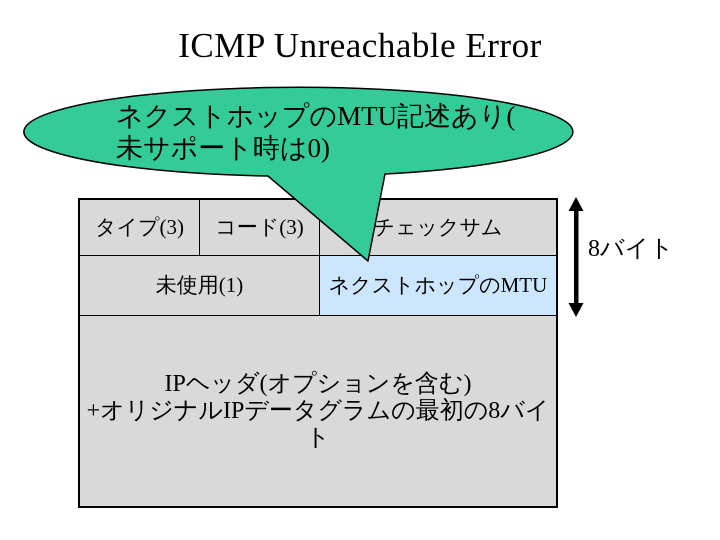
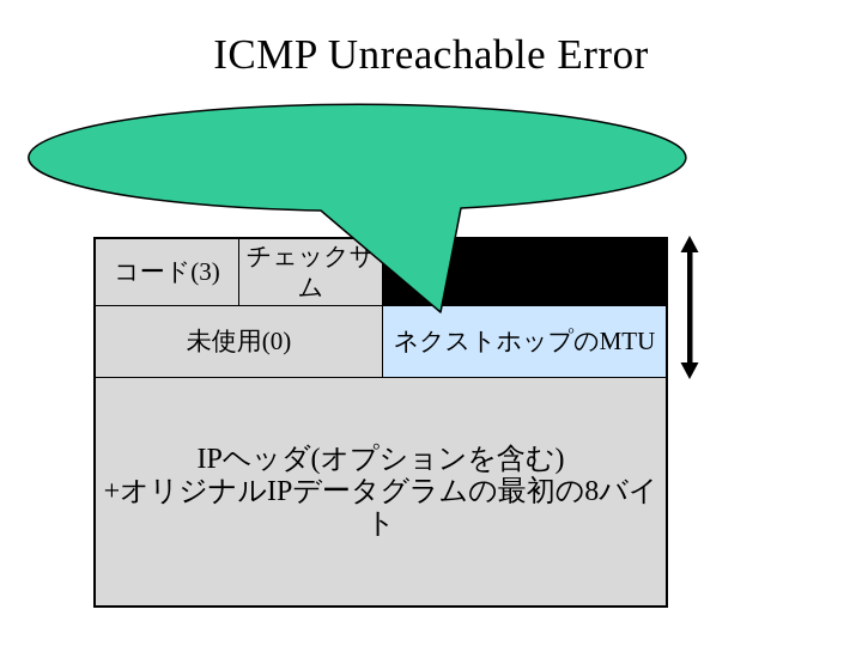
  ICMP Unreachable Error
- タイプ(3)
  コード(3)
  チェックサム
- 未使用(1)
+ 未使用(0)
  ネクストホップのMTU
  IPヘッダ(オプションを含む)
  +オリジナルIPデータグラムの最初の8バイト
- ネクストホップのMTU記述あり(
- 未サポート時は0)
- 8バイト
